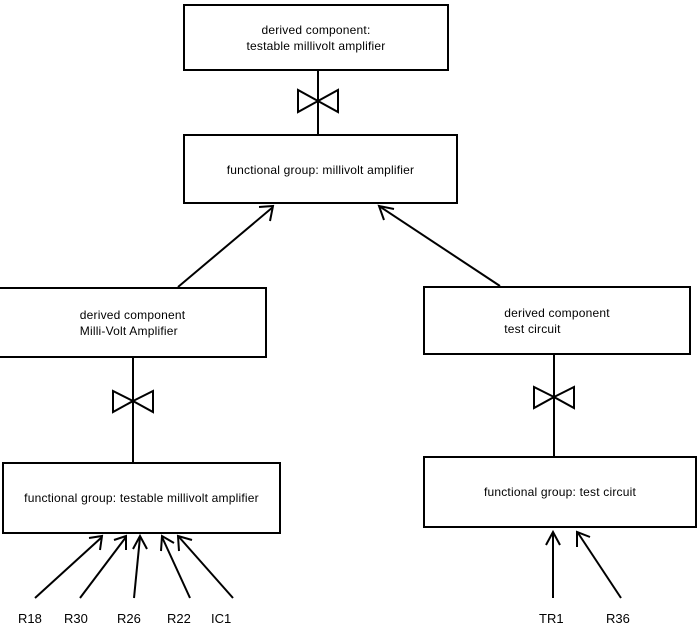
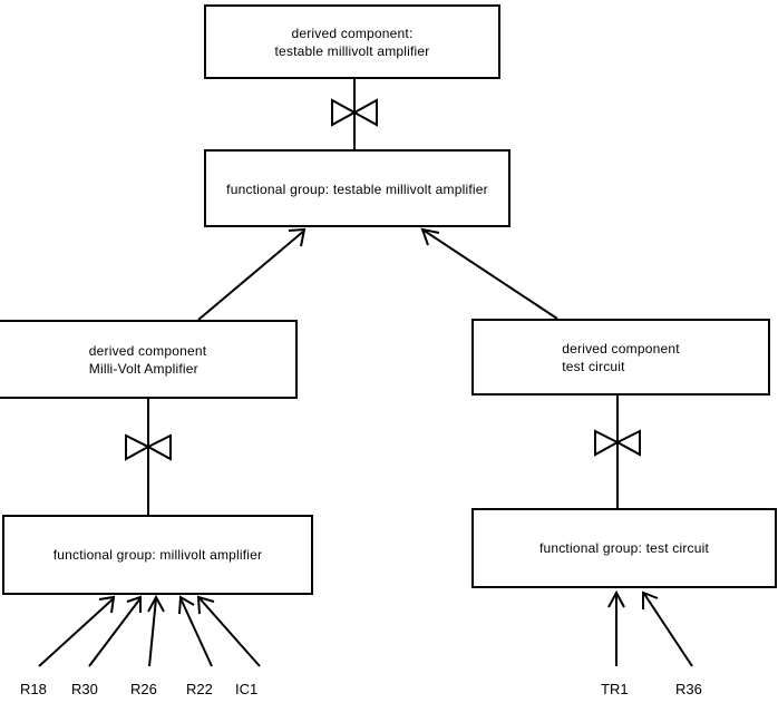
  derived component:
  testable millivolt amplifier
- functional group: millivolt amplifier
+ functional group: testable millivolt amplifier
  derived component
  Milli-Volt Amplifier
  derived component
  test circuit
- functional group: testable millivolt amplifier
+ functional group: millivolt amplifier
  functional group: test circuit
  R18
  R30
  R26
  R22
  IC1
  TR1
  R36
